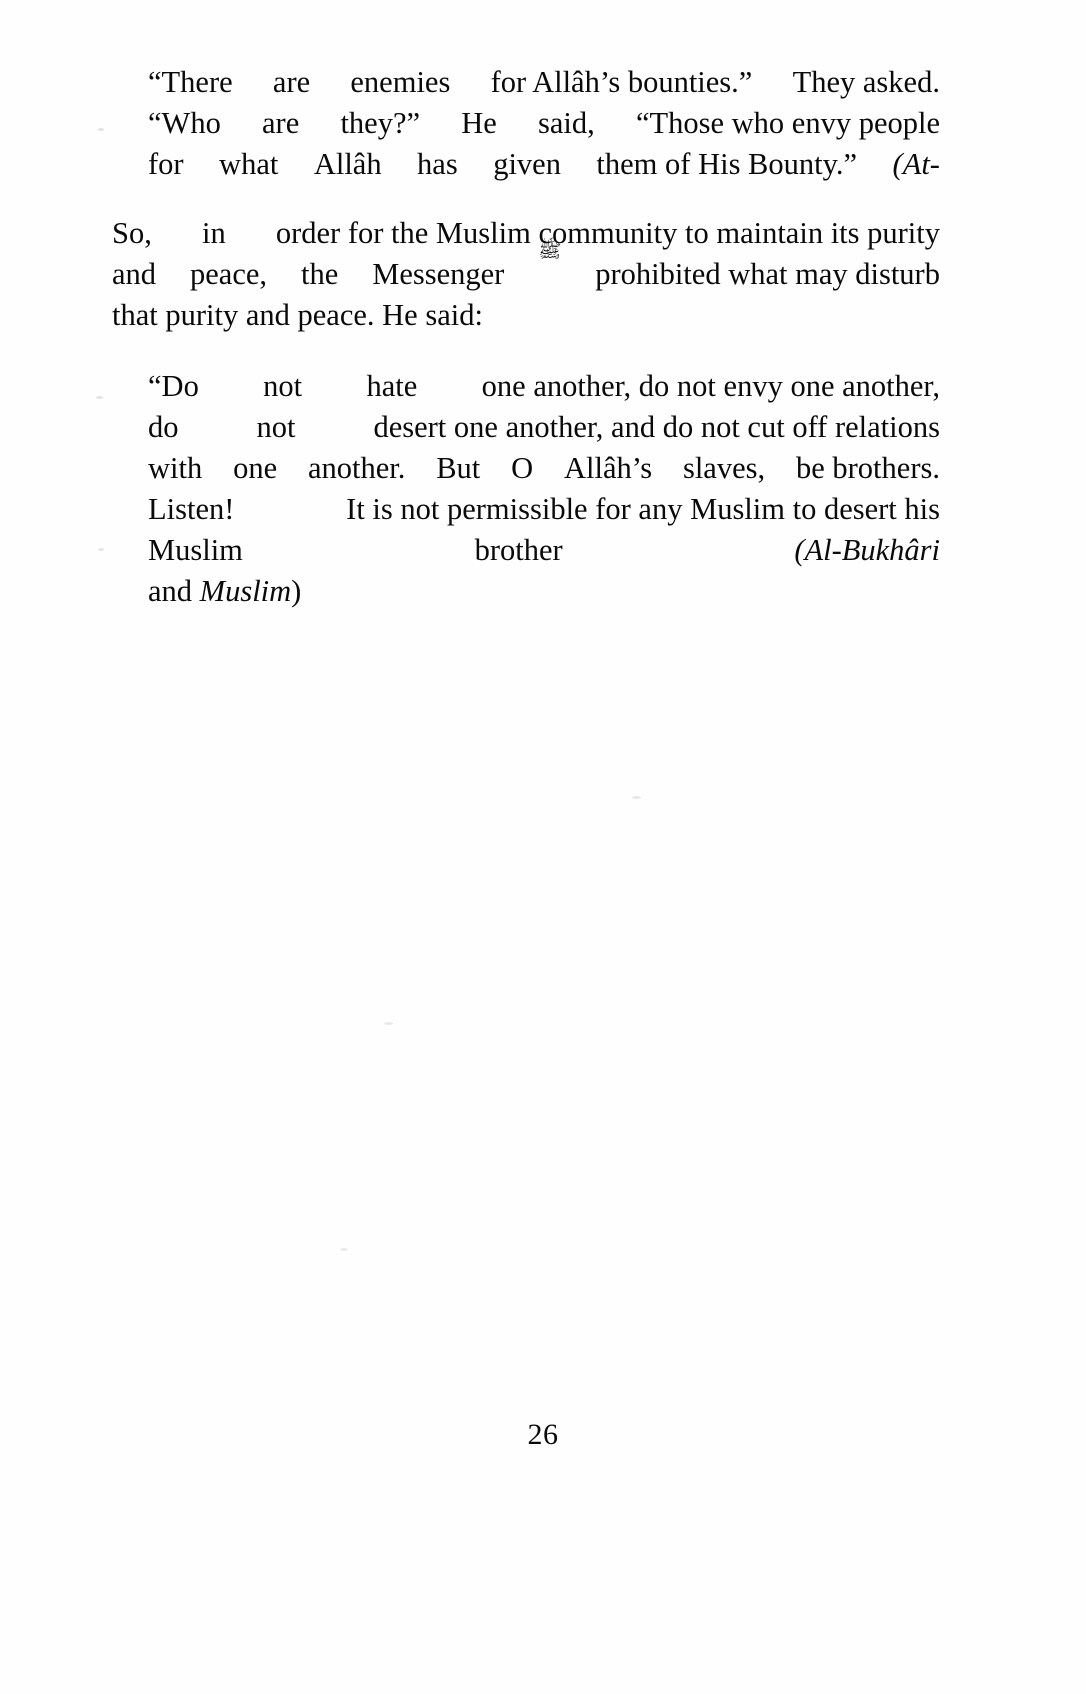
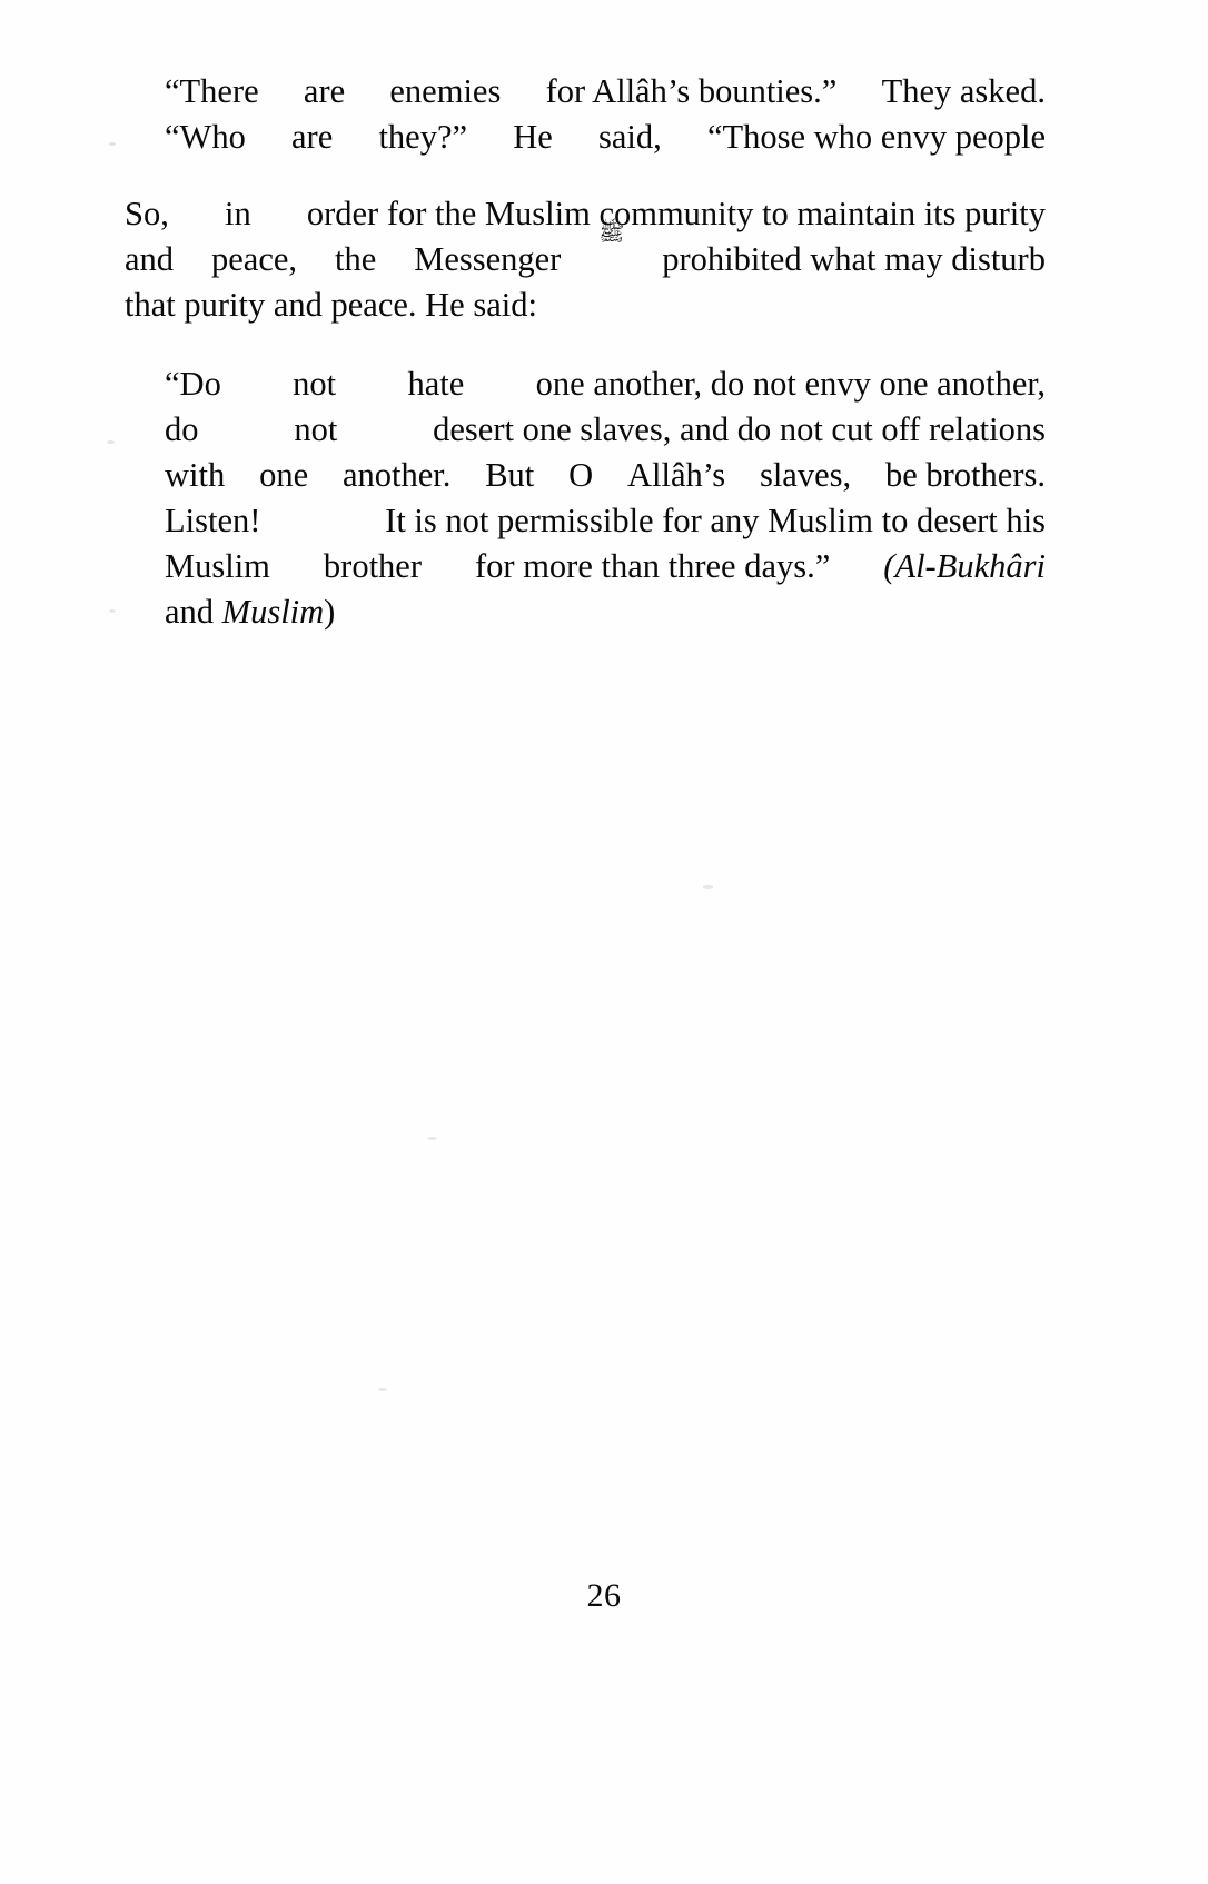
  “There
  are
  enemies
  for Allâh’s bounties.”
  They asked.
  “Who
  are
  they?”
  He
  said,
  “Those who envy people
- for
- what
- Allâh
- has
- given
- them of His Bounty.”
- (At-
  So,
  in
  order for the Muslim community to maintain its purity
  and
  peace,
  the
  Messenger
  ﷺ
  prohibited what may disturb
  that purity and peace. He said:
  “Do
  not
  hate
  one another, do not envy one another,
  do
  not
- desert one another, and do not cut off relations
+ desert one slaves, and do not cut off relations
  with
  one
  another.
  But
  O
  Allâh’s
  slaves,
  be brothers.
  Listen!
  It is not permissible for any Muslim to desert his
  Muslim
  brother
+ for more than three days.”
  (Al-Bukhâri
  and Muslim)
  26
